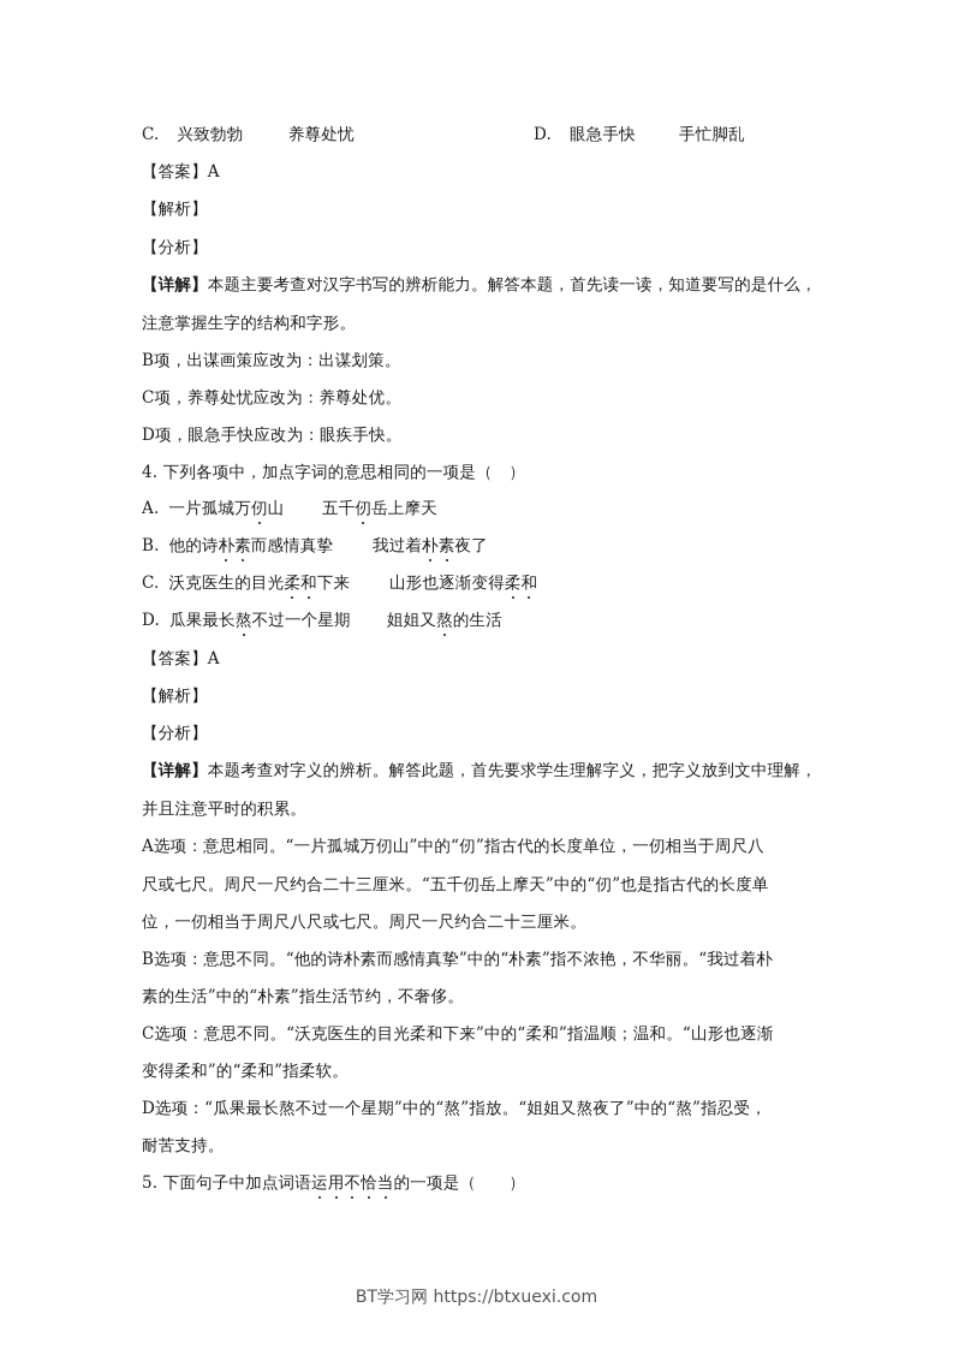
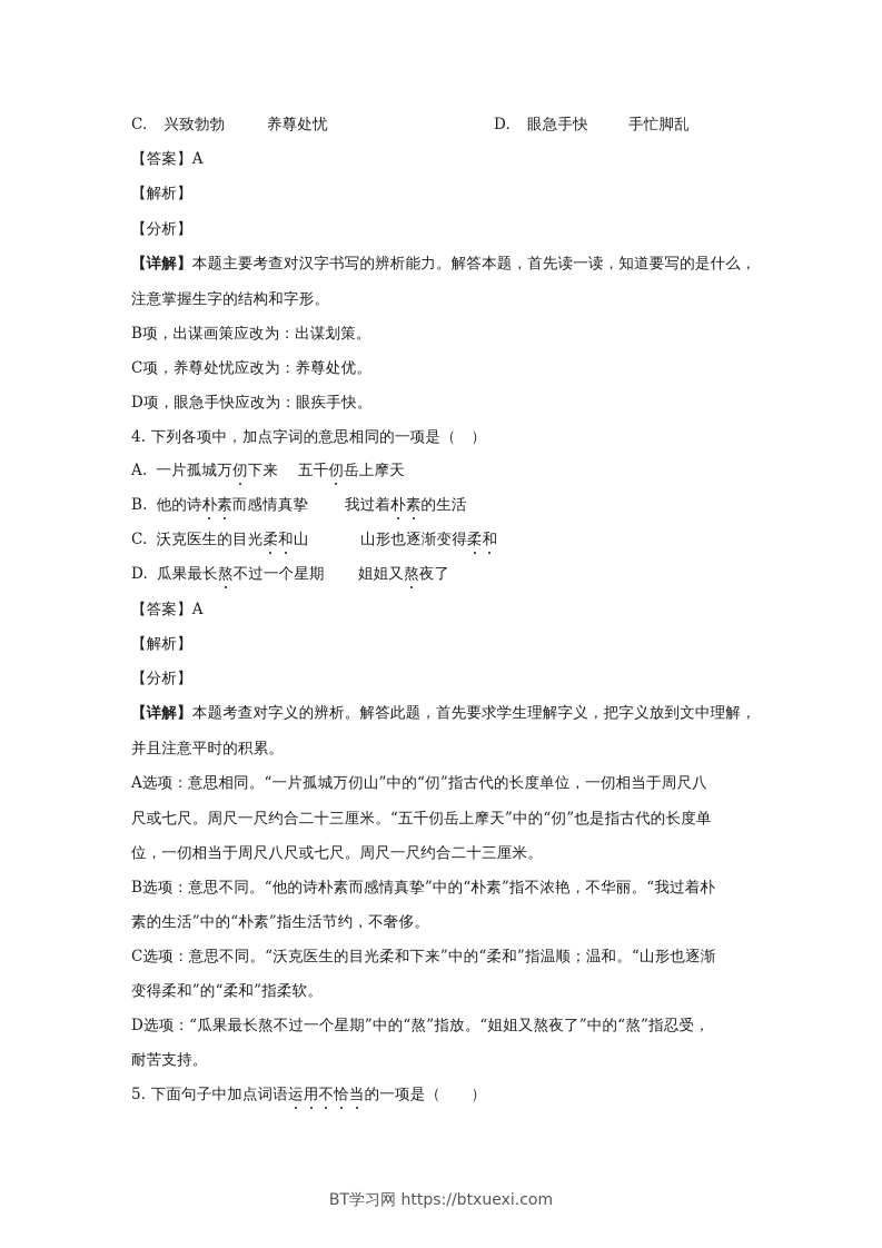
  C. 兴致勃勃
  养尊处忧
  D. 眼急手快
  手忙脚乱
  【答案】A
  【解析】
  【分析】
  【详解】本题主要考查对汉字书写的辨析能力。解答本题，首先读一读，知道要写的是什么，
  注意掌握生字的结构和字形。
  B项，出谋画策应改为：出谋划策。
  C项，养尊处忧应改为：养尊处优。
  D项，眼急手快应改为：眼疾手快。
  4. 下列各项中，加点字词的意思相同的一项是（ ）
- A. 一片孤城万仞山
+ A. 一片孤城万仞下来
  五千仞岳上摩天
  B. 他的诗朴素而感情真挚
- 我过着朴素夜了
+ 我过着朴素的生活
- C. 沃克医生的目光柔和下来
+ C. 沃克医生的目光柔和山
  山形也逐渐变得柔和
  D. 瓜果最长熬不过一个星期
- 姐姐又熬的生活
+ 姐姐又熬夜了
  【答案】A
  【解析】
  【分析】
  【详解】本题考查对字义的辨析。解答此题，首先要求学生理解字义，把字义放到文中理解，
  并且注意平时的积累。
  A选项：意思相同。“一片孤城万仞山”中的“仞”指古代的长度单位，一仞相当于周尺八
  尺或七尺。周尺一尺约合二十三厘米。“五千仞岳上摩天”中的“仞”也是指古代的长度单
  位，一仞相当于周尺八尺或七尺。周尺一尺约合二十三厘米。
  B选项：意思不同。“他的诗朴素而感情真挚”中的“朴素”指不浓艳，不华丽。“我过着朴
  素的生活”中的“朴素”指生活节约，不奢侈。
  C选项：意思不同。“沃克医生的目光柔和下来”中的“柔和”指温顺；温和。“山形也逐渐
  变得柔和”的“柔和”指柔软。
  D选项：“瓜果最长熬不过一个星期”中的“熬”指放。“姐姐又熬夜了”中的“熬”指忍受，
  耐苦支持。
  5. 下面句子中加点词语运用不恰当的一项是（ ）
  BT学习网 https://btxuexi.com
